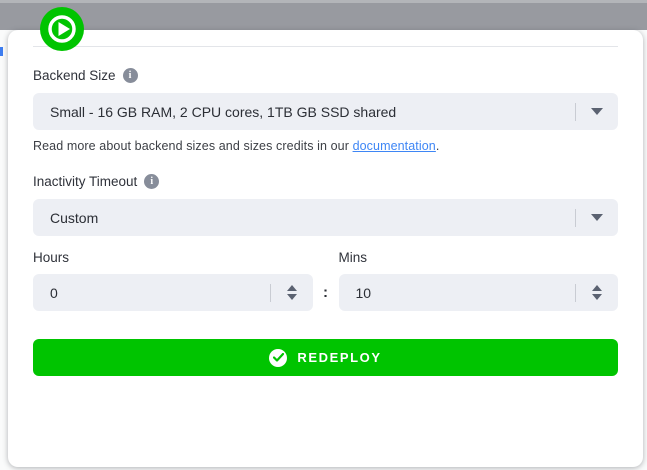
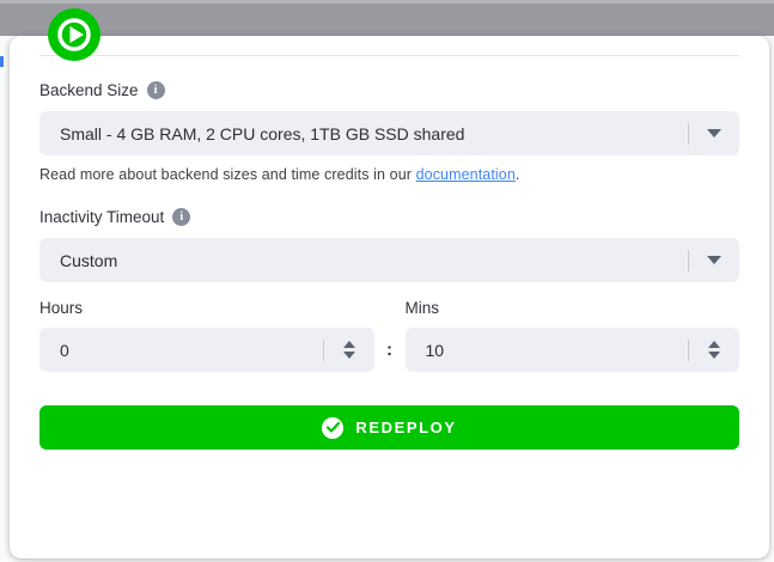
  Backend Size
  i
- Small - 16 GB RAM, 2 CPU cores, 1TB GB SSD shared
+ Small - 4 GB RAM, 2 CPU cores, 1TB GB SSD shared
- Read more about backend sizes and sizes credits in our documentation.
+ Read more about backend sizes and time credits in our documentation.
  Inactivity Timeout
  i
  Custom
  Hours
  0
  :
  Mins
  10
  REDEPLOY
